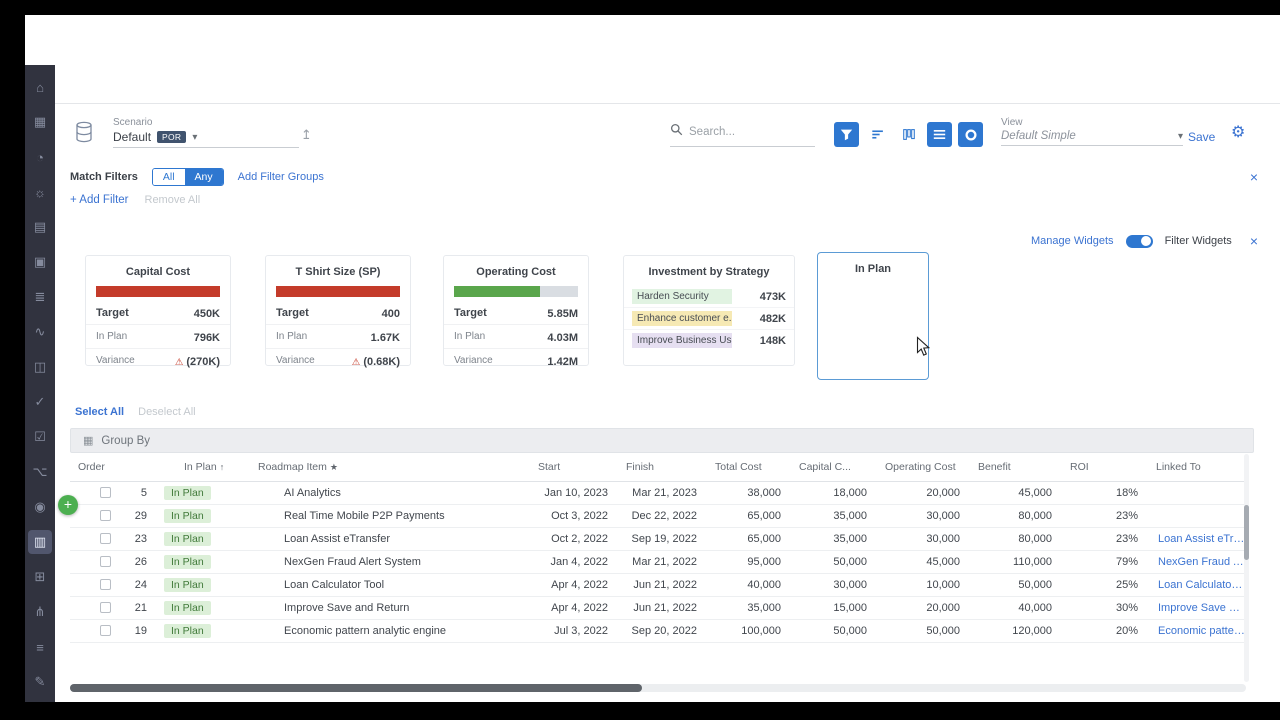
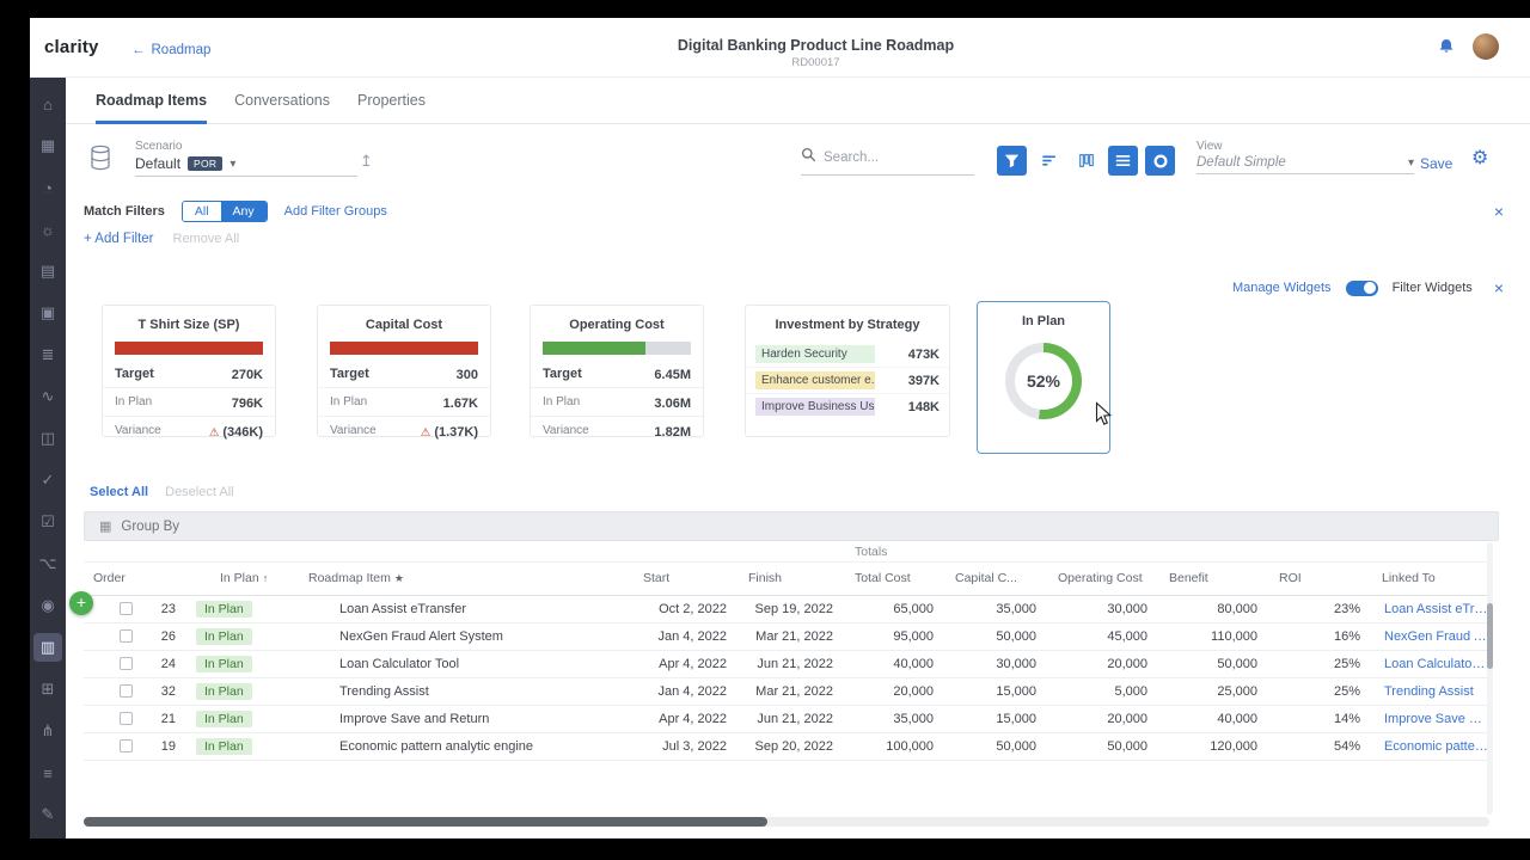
+ clarity
+ ←
+ Roadmap
+ Digital Banking Product Line Roadmap
+ RD00017
  ⌂
  ▦
  ◔
  ☼
  ▤
  ▣
  ≣
  ∿
  ◫
  ✓
  ☑
  ⌥
  ◉
  ▥
  ⊞
  ⋔
  ≡
  ✎
+ Roadmap Items
+ Conversations
+ Properties
  Scenario
  Default
  POR
  ▾
  ↥
  Search...
  View
  Default Simple
  ▾
  Save
  ⚙
  Match Filters
  All
  Any
  Add Filter Groups
  ×
  + Add Filter
  Remove All
  Manage Widgets
  Filter Widgets
  ×
- Capital Cost
+ T Shirt Size (SP)
  Target
- 450K
+ 270K
  In Plan
  796K
  Variance
- ⚠ (270K)
+ ⚠ (346K)
- T Shirt Size (SP)
+ Capital Cost
  Target
- 400
+ 300
  In Plan
  1.67K
  Variance
- ⚠ (0.68K)
+ ⚠ (1.37K)
  Operating Cost
  Target
- 5.85M
+ 6.45M
  In Plan
- 4.03M
+ 3.06M
  Variance
- 1.42M
+ 1.82M
  Investment by Strategy
  Harden Security
  473K
  Enhance customer e.
- 482K
+ 397K
  Improve Business Us
  148K
  In Plan
+ 52%
  Select All
  Deselect All
  ▦
  Group By
+ Totals
  	Order	In Plan ↑	Roadmap Item ★	Start	Finish	Total Cost	Capital C...	Operating Cost	Benefit	ROI	Linked To
- 	5	In Plan	AI Analytics	Jan 10, 2023	Mar 21, 2023	38,000	18,000	20,000	45,000	18%
- 	29	In Plan	Real Time Mobile P2P Payments	Oct 3, 2022	Dec 22, 2022	65,000	35,000	30,000	80,000	23%
  	23	In Plan	Loan Assist eTransfer	Oct 2, 2022	Sep 19, 2022	65,000	35,000	30,000	80,000	23%	Loan Assist eTran
- 	26	In Plan	NexGen Fraud Alert System	Jan 4, 2022	Mar 21, 2022	95,000	50,000	45,000	110,000	79%	NexGen Fraud Al
+ 	26	In Plan	NexGen Fraud Alert System	Jan 4, 2022	Mar 21, 2022	95,000	50,000	45,000	110,000	16%	NexGen Fraud Al
- 	24	In Plan	Loan Calculator Tool	Apr 4, 2022	Jun 21, 2022	40,000	30,000	10,000	50,000	25%	Loan Calculator T
+ 	24	In Plan	Loan Calculator Tool	Apr 4, 2022	Jun 21, 2022	40,000	30,000	20,000	50,000	25%	Loan Calculator T
+ 	32	In Plan	Trending Assist	Jan 4, 2022	Mar 21, 2022	20,000	15,000	5,000	25,000	25%	Trending Assist
- 	21	In Plan	Improve Save and Return	Apr 4, 2022	Jun 21, 2022	35,000	15,000	20,000	40,000	30%	Improve Save an
+ 	21	In Plan	Improve Save and Return	Apr 4, 2022	Jun 21, 2022	35,000	15,000	20,000	40,000	14%	Improve Save an
- 	19	In Plan	Economic pattern analytic engine	Jul 3, 2022	Sep 20, 2022	100,000	50,000	50,000	120,000	20%	Economic pattern
+ 	19	In Plan	Economic pattern analytic engine	Jul 3, 2022	Sep 20, 2022	100,000	50,000	50,000	120,000	54%	Economic pattern
  +
